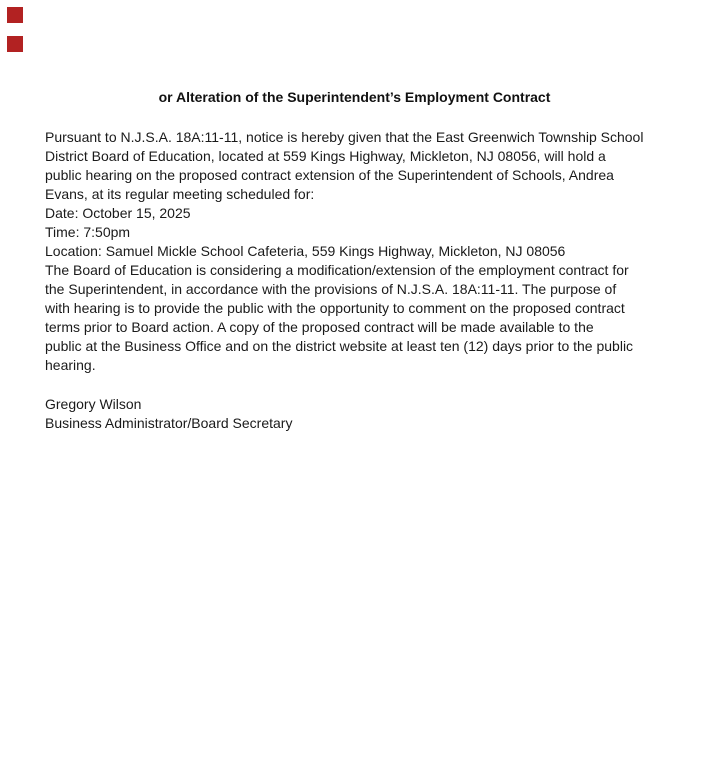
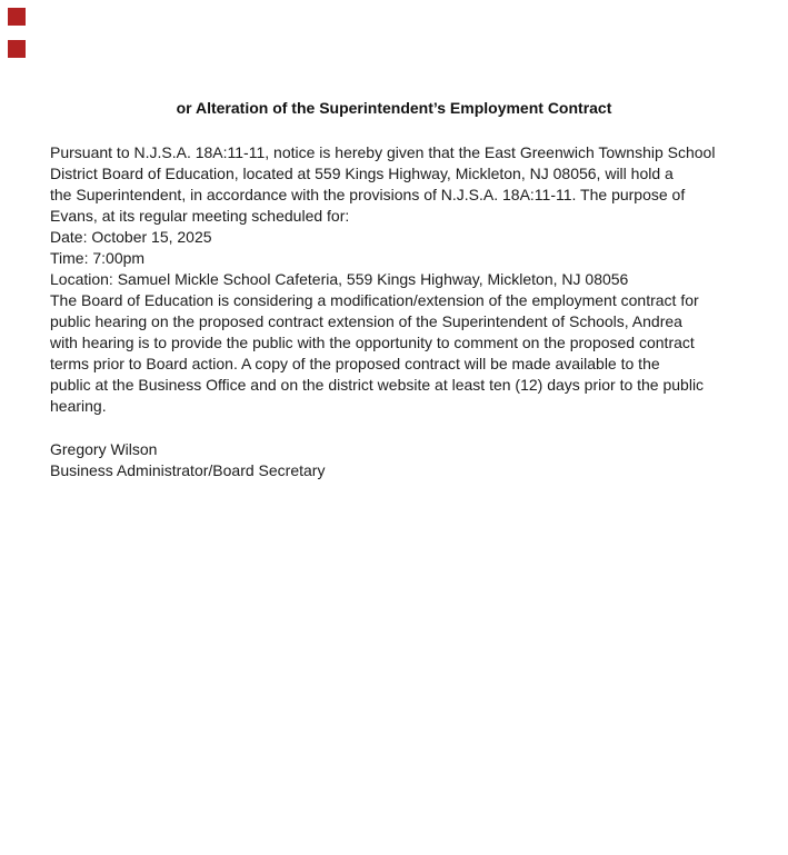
  or Alteration of the Superintendent’s Employment Contract
  Pursuant to N.J.S.A. 18A:11-11, notice is hereby given that the East Greenwich Township School
  District Board of Education, located at 559 Kings Highway, Mickleton, NJ 08056, will hold a
- public hearing on the proposed contract extension of the Superintendent of Schools, Andrea
+ the Superintendent, in accordance with the provisions of N.J.S.A. 18A:11-11. The purpose of
  Evans, at its regular meeting scheduled for:
  Date: October 15, 2025
- Time: 7:50pm
+ Time: 7:00pm
  Location: Samuel Mickle School Cafeteria, 559 Kings Highway, Mickleton, NJ 08056
  The Board of Education is considering a modification/extension of the employment contract for
- the Superintendent, in accordance with the provisions of N.J.S.A. 18A:11-11. The purpose of
+ public hearing on the proposed contract extension of the Superintendent of Schools, Andrea
  with hearing is to provide the public with the opportunity to comment on the proposed contract
  terms prior to Board action. A copy of the proposed contract will be made available to the
  public at the Business Office and on the district website at least ten (12) days prior to the public
  hearing.
  Gregory Wilson
  Business Administrator/Board Secretary
